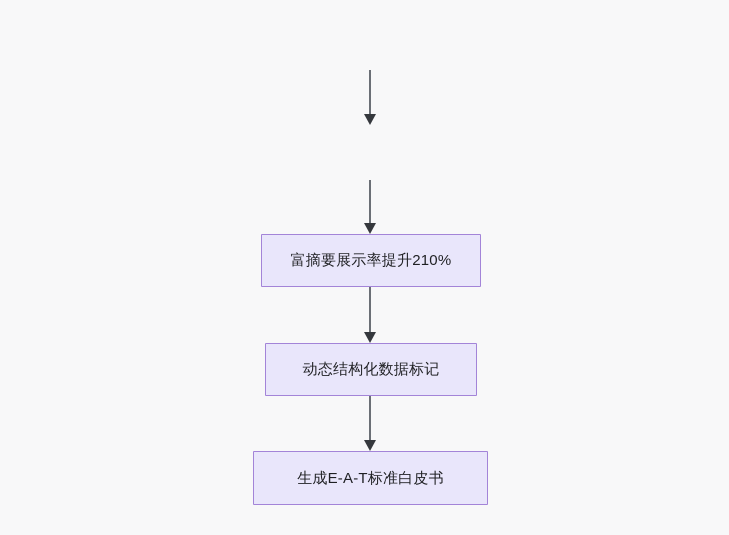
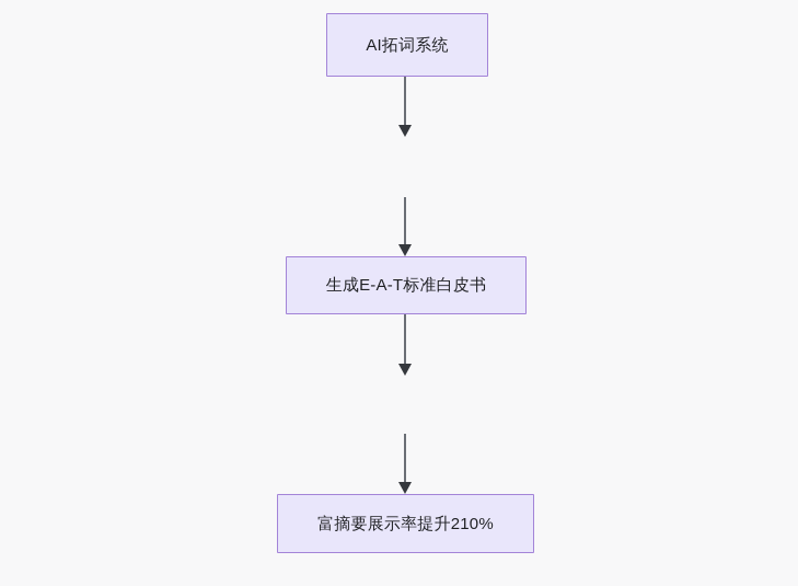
+ AI拓词系统
- 富摘要展示率提升210%
+ 生成E-A-T标准白皮书
- 动态结构化数据标记
- 生成E-A-T标准白皮书
+ 富摘要展示率提升210%
